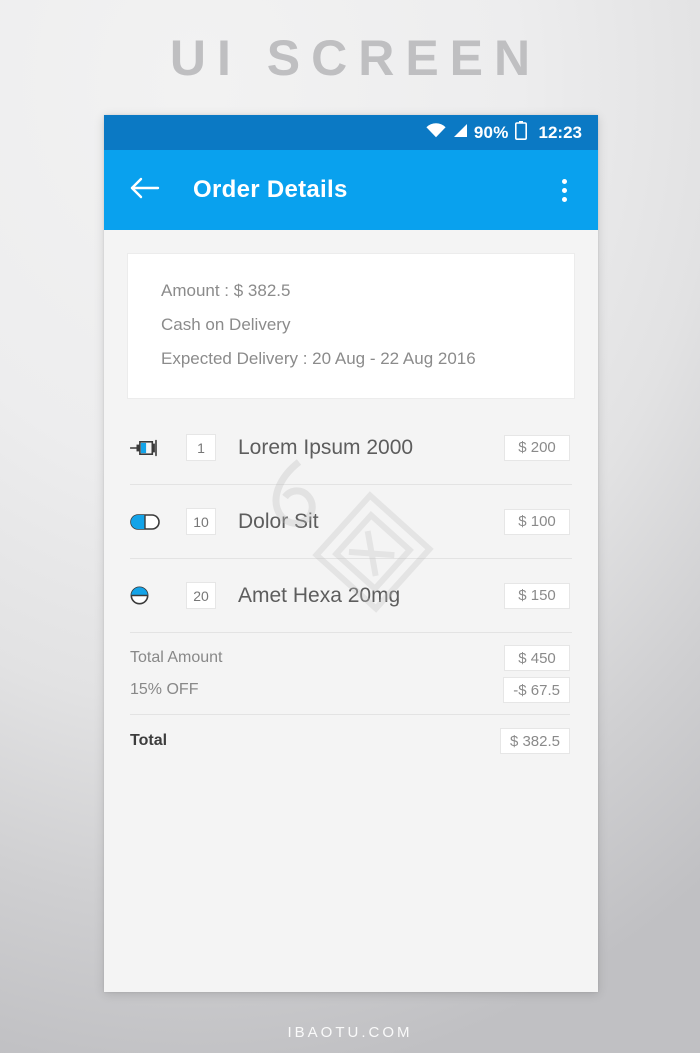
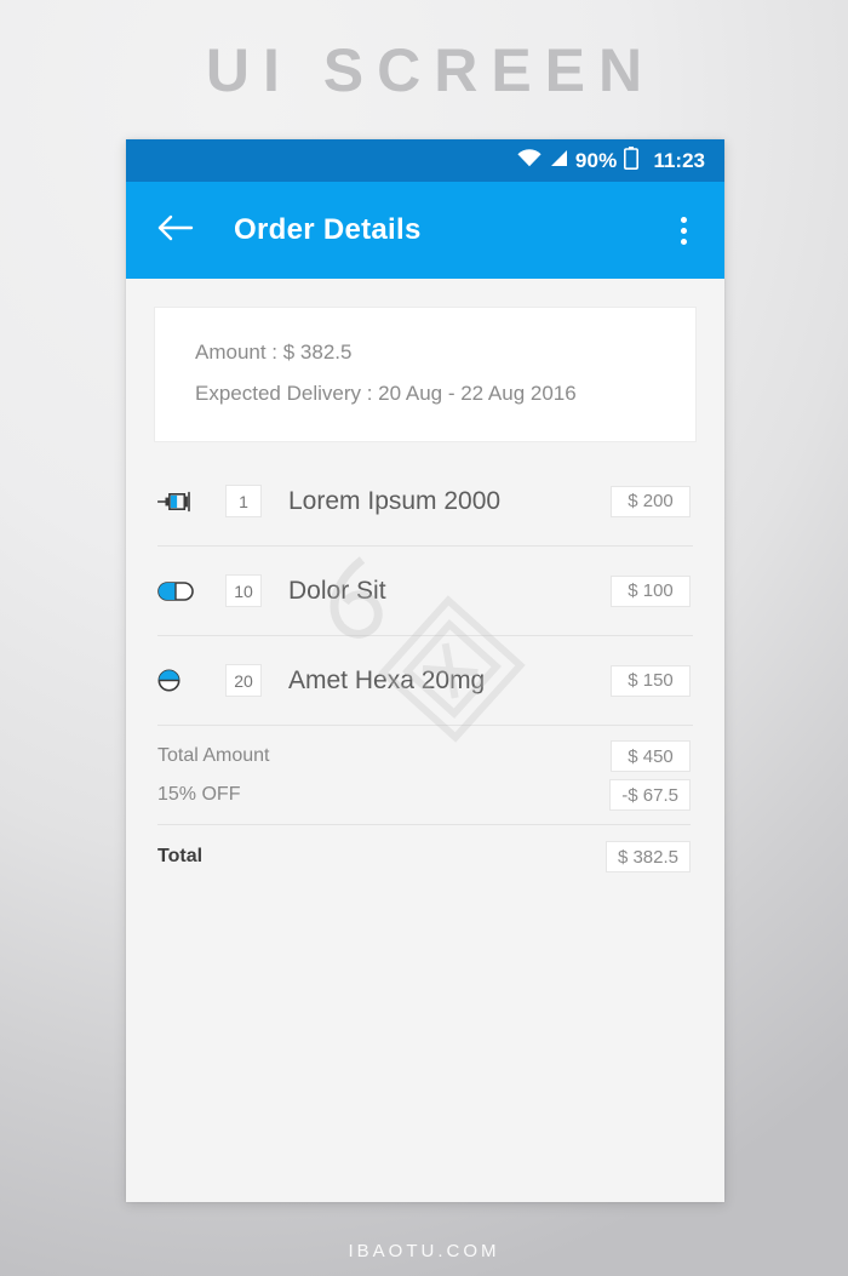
  UI SCREEN
  90%
- 12:23
+ 11:23
  Order Details
  Amount : $ 382.5
- Cash on Delivery
  Expected Delivery : 20 Aug - 22 Aug 2016
  1
  Lorem Ipsum 2000
  $ 200
  10
  Dolor Sit
  $ 100
  20
  Amet Hexa 20mg
  $ 150
  Total Amount
  $ 450
  15% OFF
  -$ 67.5
  Total
  $ 382.5
  IBAOTU.COM
